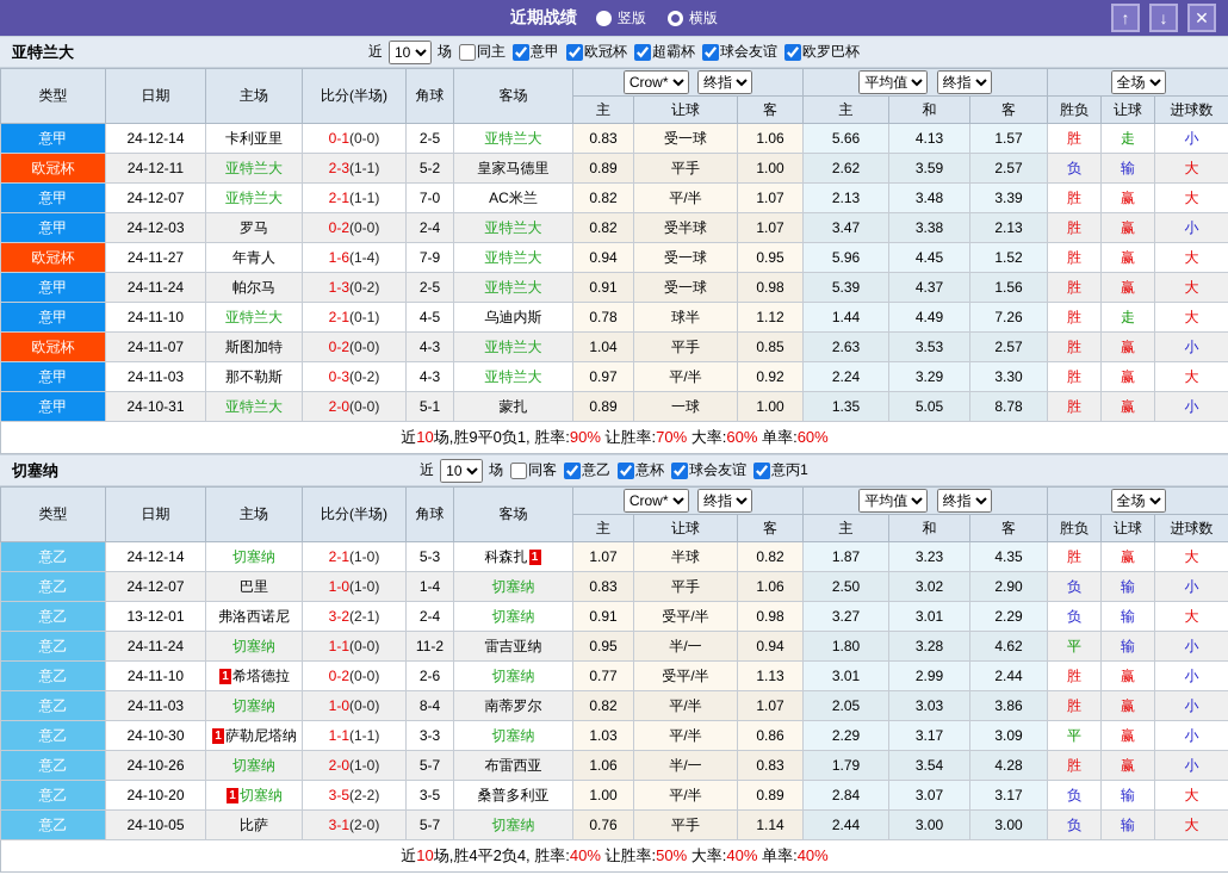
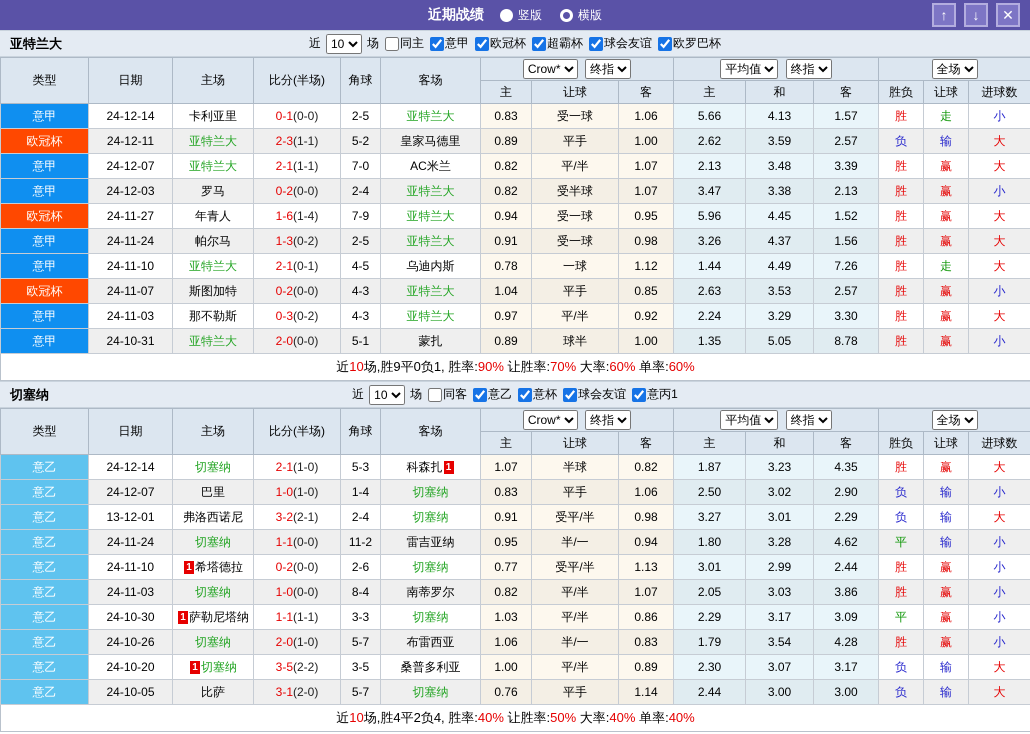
  近期战绩
  竖版
  横版
  ↑
  ↓
  ✕
  亚特兰大
  近
  10
  场
  同主
  意甲
  欧冠杯
  超霸杯
  球会友谊
  欧罗巴杯
  类型	日期	主场	比分(半场)	角球	客场	Crow* 终指	平均值 终指	全场
  主	让球	客	主	和	客	胜负	让球	进球数
  意甲	24-12-14	卡利亚里	0-1(0-0)	2-5	亚特兰大	0.83	受一球	1.06	5.66	4.13	1.57	胜	走	小
  欧冠杯	24-12-11	亚特兰大	2-3(1-1)	5-2	皇家马德里	0.89	平手	1.00	2.62	3.59	2.57	负	输	大
  意甲	24-12-07	亚特兰大	2-1(1-1)	7-0	AC米兰	0.82	平/半	1.07	2.13	3.48	3.39	胜	赢	大
  意甲	24-12-03	罗马	0-2(0-0)	2-4	亚特兰大	0.82	受半球	1.07	3.47	3.38	2.13	胜	赢	小
  欧冠杯	24-11-27	年青人	1-6(1-4)	7-9	亚特兰大	0.94	受一球	0.95	5.96	4.45	1.52	胜	赢	大
- 意甲	24-11-24	帕尔马	1-3(0-2)	2-5	亚特兰大	0.91	受一球	0.98	5.39	4.37	1.56	胜	赢	大
+ 意甲	24-11-24	帕尔马	1-3(0-2)	2-5	亚特兰大	0.91	受一球	0.98	3.26	4.37	1.56	胜	赢	大
- 意甲	24-11-10	亚特兰大	2-1(0-1)	4-5	乌迪内斯	0.78	球半	1.12	1.44	4.49	7.26	胜	走	大
+ 意甲	24-11-10	亚特兰大	2-1(0-1)	4-5	乌迪内斯	0.78	一球	1.12	1.44	4.49	7.26	胜	走	大
  欧冠杯	24-11-07	斯图加特	0-2(0-0)	4-3	亚特兰大	1.04	平手	0.85	2.63	3.53	2.57	胜	赢	小
  意甲	24-11-03	那不勒斯	0-3(0-2)	4-3	亚特兰大	0.97	平/半	0.92	2.24	3.29	3.30	胜	赢	大
- 意甲	24-10-31	亚特兰大	2-0(0-0)	5-1	蒙扎	0.89	一球	1.00	1.35	5.05	8.78	胜	赢	小
+ 意甲	24-10-31	亚特兰大	2-0(0-0)	5-1	蒙扎	0.89	球半	1.00	1.35	5.05	8.78	胜	赢	小
  近10场,胜9平0负1, 胜率:90% 让胜率:70% 大率:60% 单率:60%
  切塞纳
  近
  10
  场
  同客
  意乙
  意杯
  球会友谊
  意丙1
  类型	日期	主场	比分(半场)	角球	客场	Crow* 终指	平均值 终指	全场
  主	让球	客	主	和	客	胜负	让球	进球数
  意乙	24-12-14	切塞纳	2-1(1-0)	5-3	科森扎 1	1.07	半球	0.82	1.87	3.23	4.35	胜	赢	大
  意乙	24-12-07	巴里	1-0(1-0)	1-4	切塞纳	0.83	平手	1.06	2.50	3.02	2.90	负	输	小
  意乙	13-12-01	弗洛西诺尼	3-2(2-1)	2-4	切塞纳	0.91	受平/半	0.98	3.27	3.01	2.29	负	输	大
  意乙	24-11-24	切塞纳	1-1(0-0)	11-2	雷吉亚纳	0.95	半/一	0.94	1.80	3.28	4.62	平	输	小
  意乙	24-11-10	1 希塔德拉	0-2(0-0)	2-6	切塞纳	0.77	受平/半	1.13	3.01	2.99	2.44	胜	赢	小
  意乙	24-11-03	切塞纳	1-0(0-0)	8-4	南蒂罗尔	0.82	平/半	1.07	2.05	3.03	3.86	胜	赢	小
  意乙	24-10-30	1 萨勒尼塔纳	1-1(1-1)	3-3	切塞纳	1.03	平/半	0.86	2.29	3.17	3.09	平	赢	小
  意乙	24-10-26	切塞纳	2-0(1-0)	5-7	布雷西亚	1.06	半/一	0.83	1.79	3.54	4.28	胜	赢	小
- 意乙	24-10-20	1 切塞纳	3-5(2-2)	3-5	桑普多利亚	1.00	平/半	0.89	2.84	3.07	3.17	负	输	大
+ 意乙	24-10-20	1 切塞纳	3-5(2-2)	3-5	桑普多利亚	1.00	平/半	0.89	2.30	3.07	3.17	负	输	大
  意乙	24-10-05	比萨	3-1(2-0)	5-7	切塞纳	0.76	平手	1.14	2.44	3.00	3.00	负	输	大
  近10场,胜4平2负4, 胜率:40% 让胜率:50% 大率:40% 单率:40%
